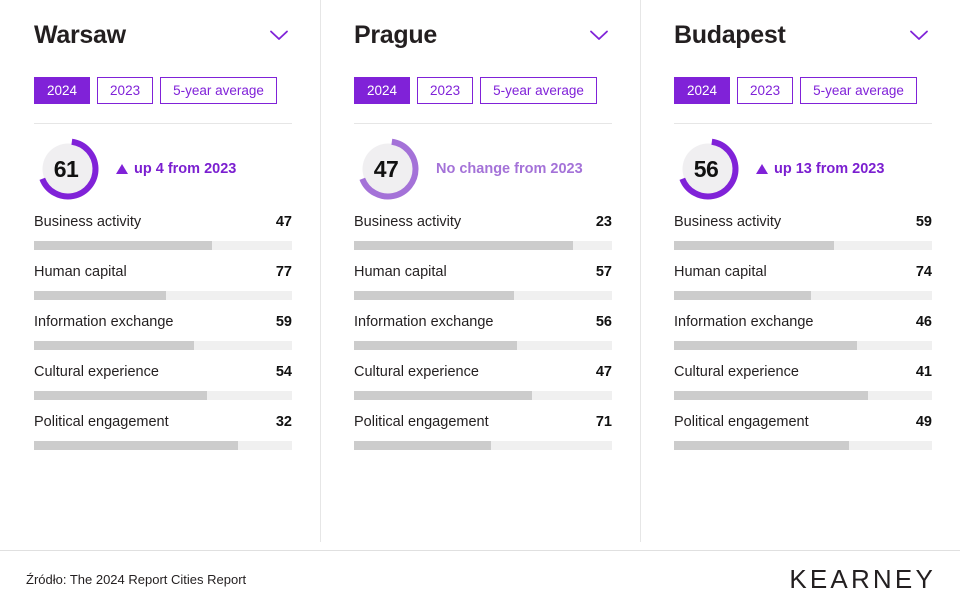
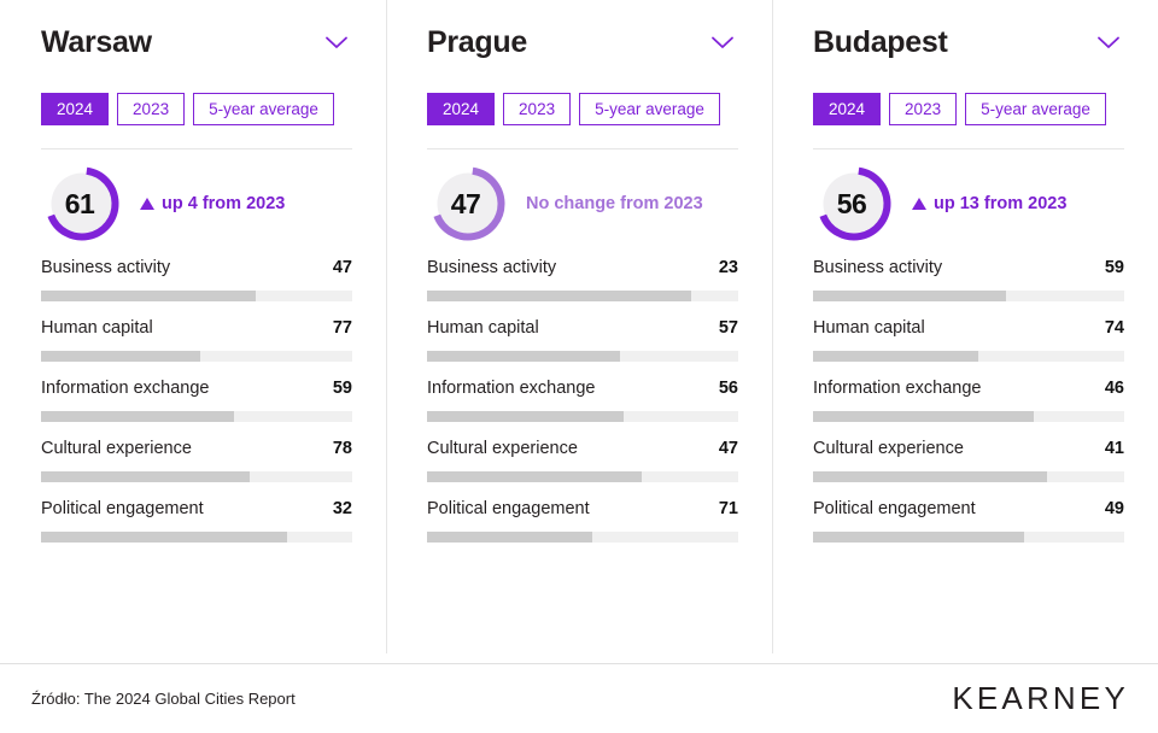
  Warsaw
  2024
  2023
  5-year average
  61
  up 4 from 2023
  Business activity
  47
  Human capital
  77
  Information exchange
  59
  Cultural experience
- 54
+ 78
  Political engagement
  32
  Prague
  2024
  2023
  5-year average
  47
  No change from 2023
  Business activity
  23
  Human capital
  57
  Information exchange
  56
  Cultural experience
  47
  Political engagement
  71
  Budapest
  2024
  2023
  5-year average
  56
  up 13 from 2023
  Business activity
  59
  Human capital
  74
  Information exchange
  46
  Cultural experience
  41
  Political engagement
  49
- Źródło: The 2024 Report Cities Report
+ Źródło: The 2024 Global Cities Report
  KEARNEY
